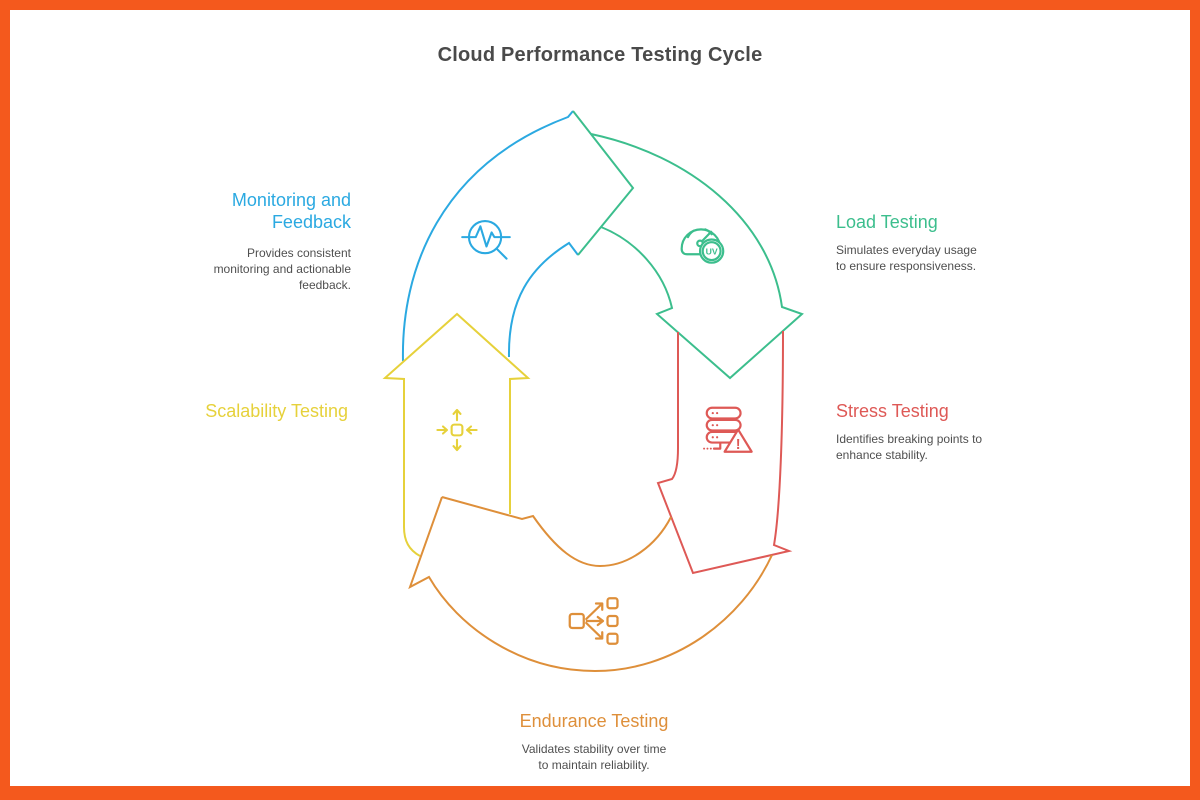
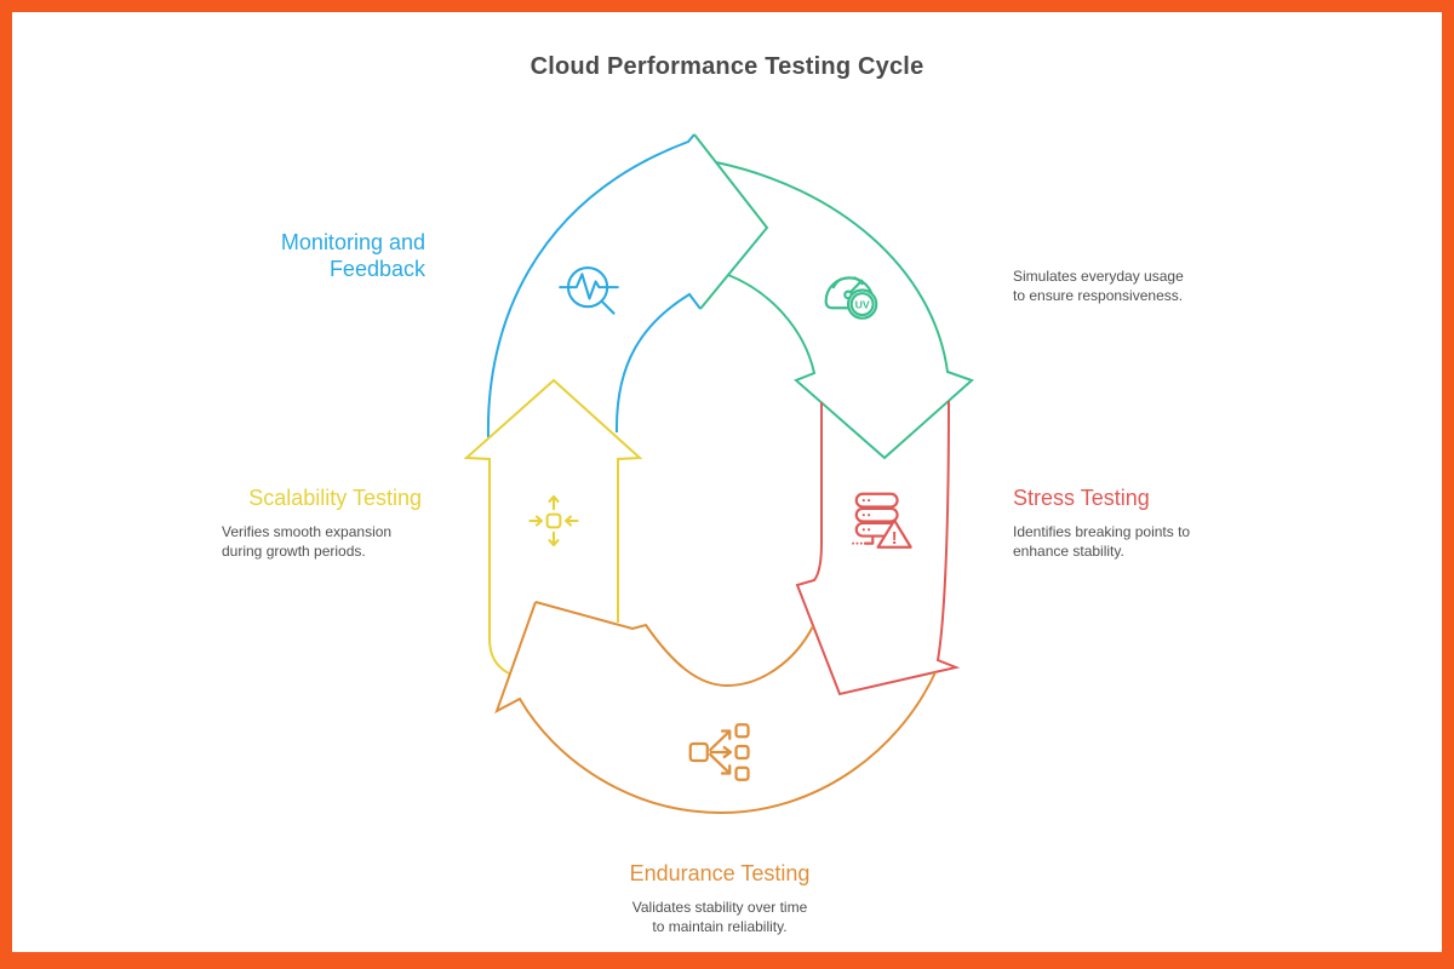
  Cloud Performance Testing Cycle
  UV
  !
  Monitoring and
  Feedback
- Provides consistent
- monitoring and actionable
- feedback.
- Load Testing
  Simulates everyday usage
  to ensure responsiveness.
  Stress Testing
  Identifies breaking points to
  enhance stability.
  Scalability Testing
+ Verifies smooth expansion
+ during growth periods.
  Endurance Testing
  Validates stability over time
  to maintain reliability.
